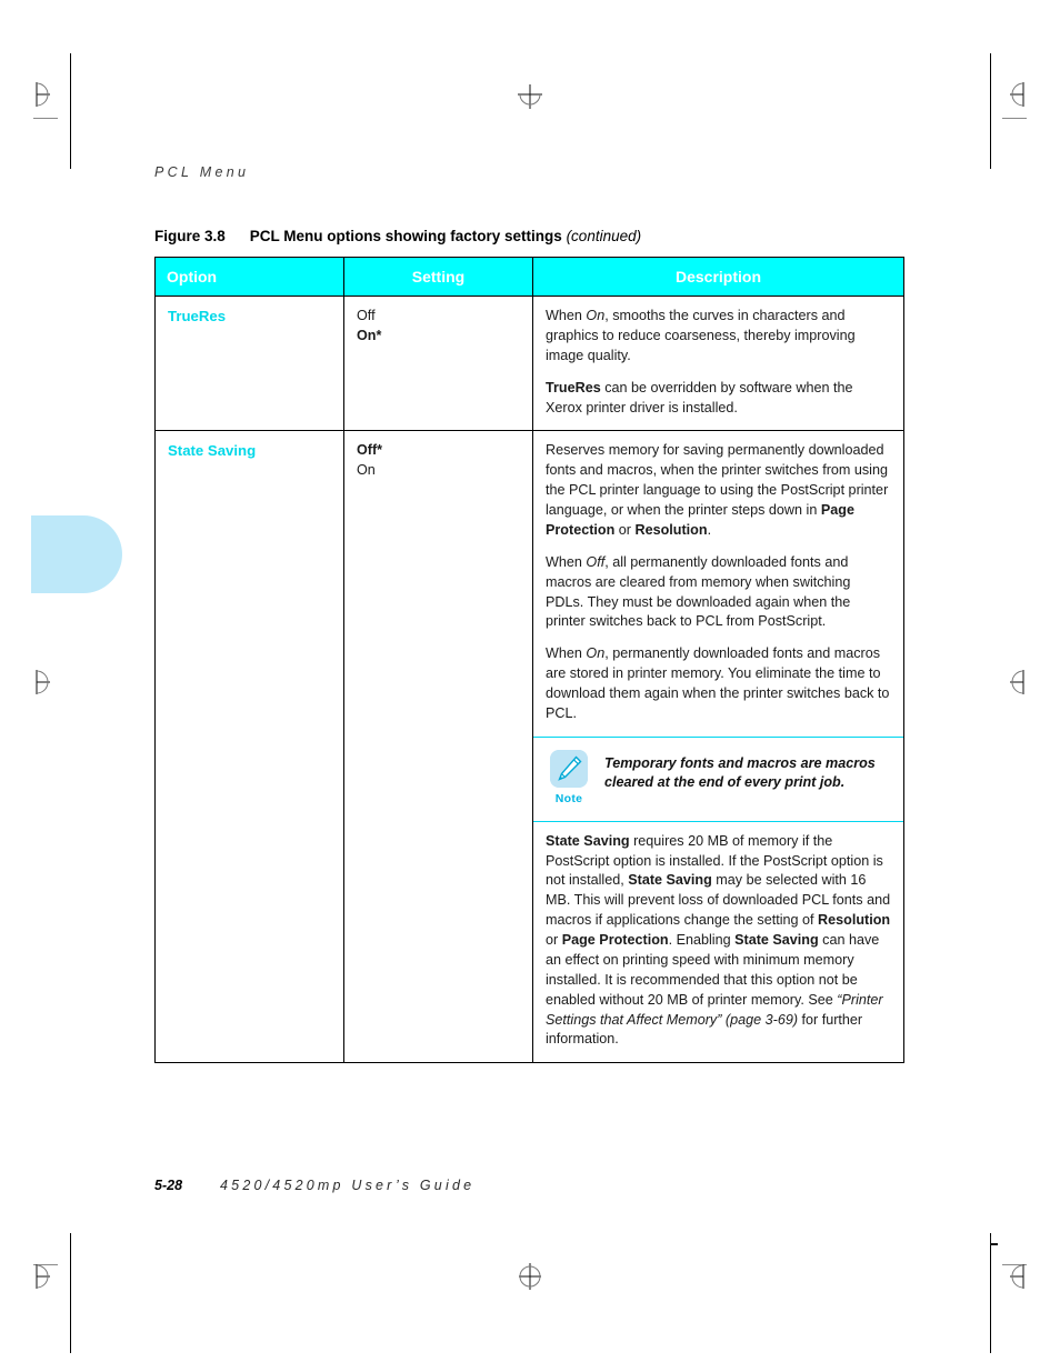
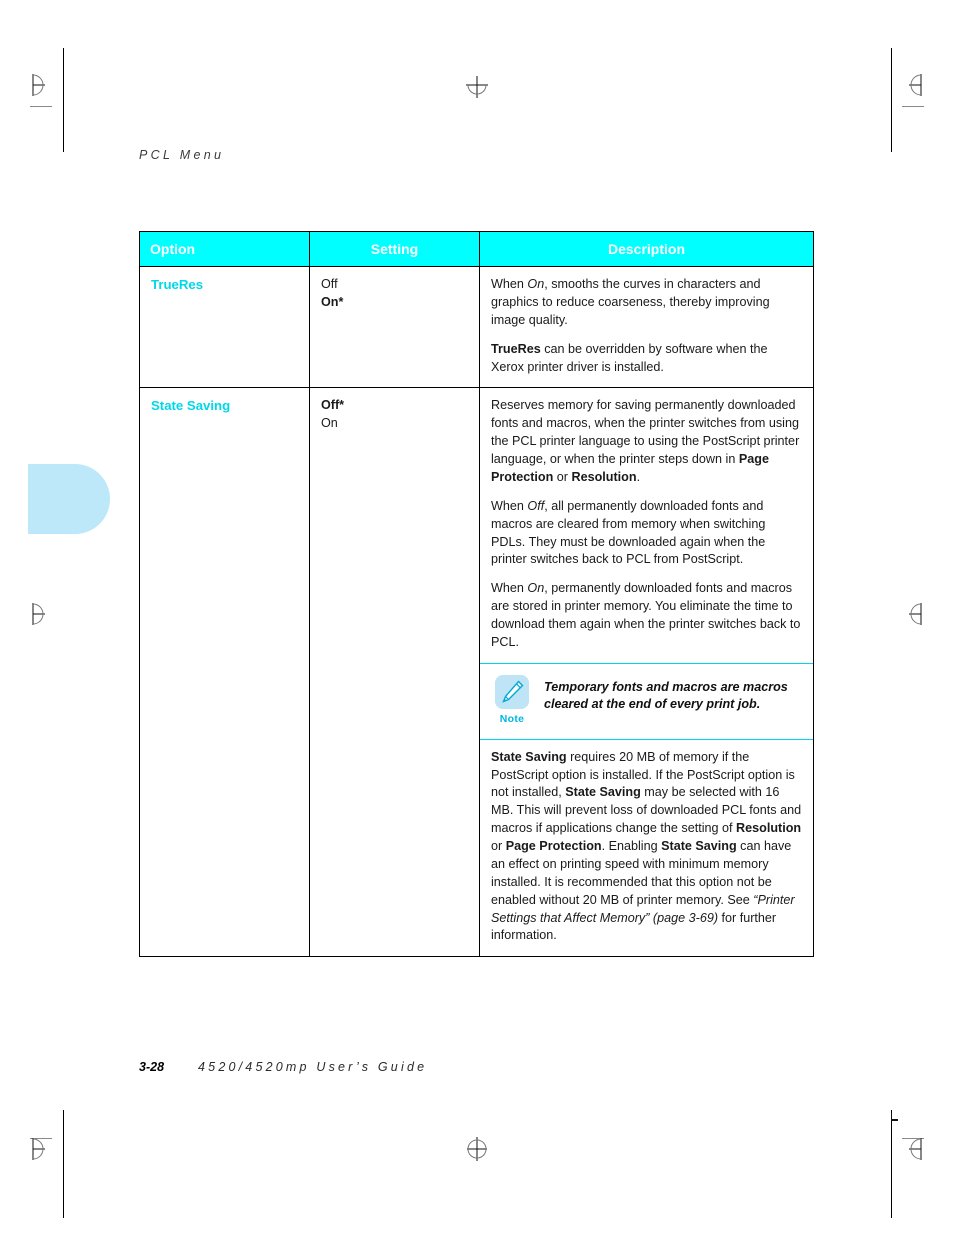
  PCL Menu
- Figure 3.8 PCL Menu options showing factory settings (continued)
  Option	Setting	Description
  TrueRes	Off On*	When On, smooths the curves in characters and graphics to reduce coarseness, thereby improving image quality. TrueRes can be overridden by software when the Xerox printer driver is installed.
  State Saving	Off* On	Reserves memory for saving permanently downloaded fonts and macros, when the printer switches from using the PCL printer language to using the PostScript printer language, or when the printer steps down in Page Protection or Resolution. When Off, all permanently downloaded fonts and macros are cleared from memory when switching PDLs. They must be downloaded again when the printer switches back to PCL from PostScript. When On, permanently downloaded fonts and macros are stored in printer memory. You eliminate the time to download them again when the printer switches back to PCL. Note Temporary fonts and macros are macros cleared at the end of every print job. State Saving requires 20 MB of memory if the PostScript option is installed. If the PostScript option is not installed, State Saving may be selected with 16 MB. This will prevent loss of downloaded PCL fonts and macros if applications change the setting of Resolution or Page Protection. Enabling State Saving can have an effect on printing speed with minimum memory installed. It is recommended that this option not be enabled without 20 MB of printer memory. See “Printer Settings that Affect Memory” (page 3-69) for further information.
- 5-28 4520/4520mp User’s Guide
+ 3-28 4520/4520mp User’s Guide
